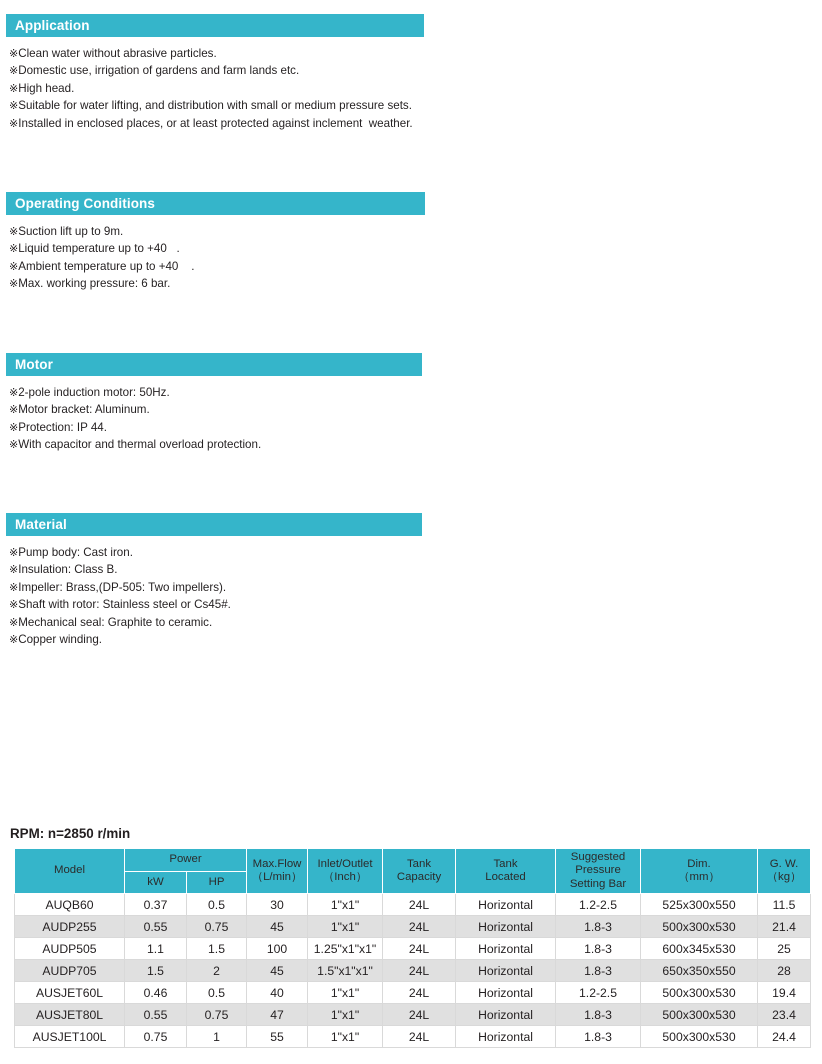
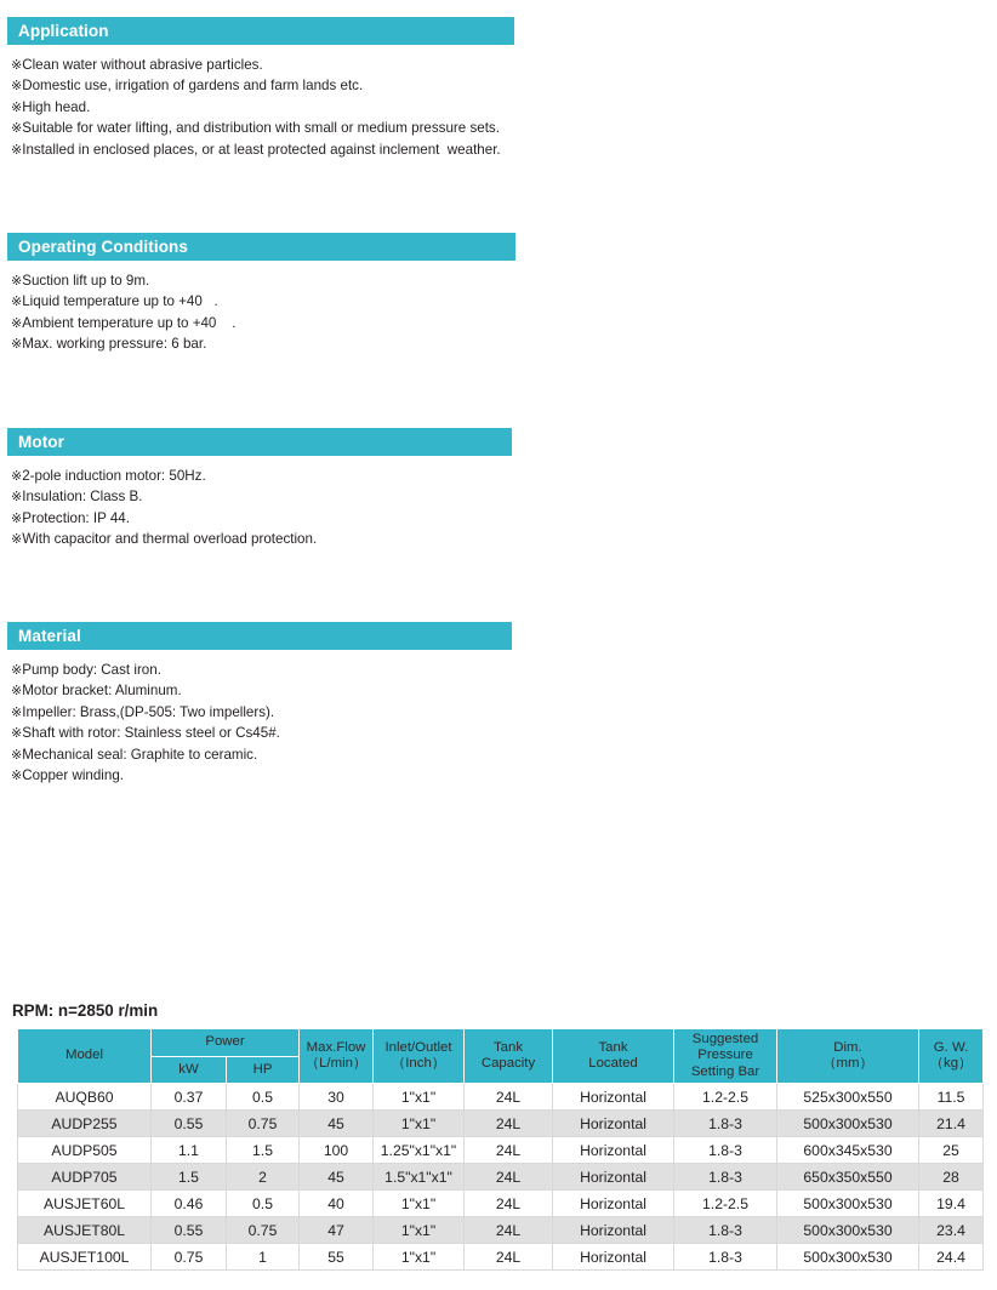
  Application
  ※Clean water without abrasive particles.
  ※Domestic use, irrigation of gardens and farm lands etc.
  ※High head.
  ※Suitable for water lifting, and distribution with small or medium pressure sets.
  ※Installed in enclosed places, or at least protected against inclement weather.
  Operating Conditions
  ※Suction lift up to 9m.
  ※Liquid temperature up to +40 .
  ※Ambient temperature up to +40 .
  ※Max. working pressure: 6 bar.
  Motor
  ※2-pole induction motor: 50Hz.
- ※Motor bracket: Aluminum.
+ ※Insulation: Class B.
  ※Protection: IP 44.
  ※With capacitor and thermal overload protection.
  Material
  ※Pump body: Cast iron.
- ※Insulation: Class B.
+ ※Motor bracket: Aluminum.
  ※Impeller: Brass,(DP-505: Two impellers).
  ※Shaft with rotor: Stainless steel or Cs45#.
  ※Mechanical seal: Graphite to ceramic.
  ※Copper winding.
  RPM: n=2850 r/min
  Model	Power	Max.Flow （L/min）	Inlet/Outlet （Inch）	Tank Capacity	Tank Located	Suggested Pressure Setting Bar	Dim. （mm）	G. W. （kg）
  kW	HP
  AUQB60	0.37	0.5	30	1"x1"	24L	Horizontal	1.2-2.5	525x300x550	11.5
  AUDP255	0.55	0.75	45	1"x1"	24L	Horizontal	1.8-3	500x300x530	21.4
  AUDP505	1.1	1.5	100	1.25"x1"x1"	24L	Horizontal	1.8-3	600x345x530	25
  AUDP705	1.5	2	45	1.5"x1"x1"	24L	Horizontal	1.8-3	650x350x550	28
  AUSJET60L	0.46	0.5	40	1"x1"	24L	Horizontal	1.2-2.5	500x300x530	19.4
  AUSJET80L	0.55	0.75	47	1"x1"	24L	Horizontal	1.8-3	500x300x530	23.4
  AUSJET100L	0.75	1	55	1"x1"	24L	Horizontal	1.8-3	500x300x530	24.4
